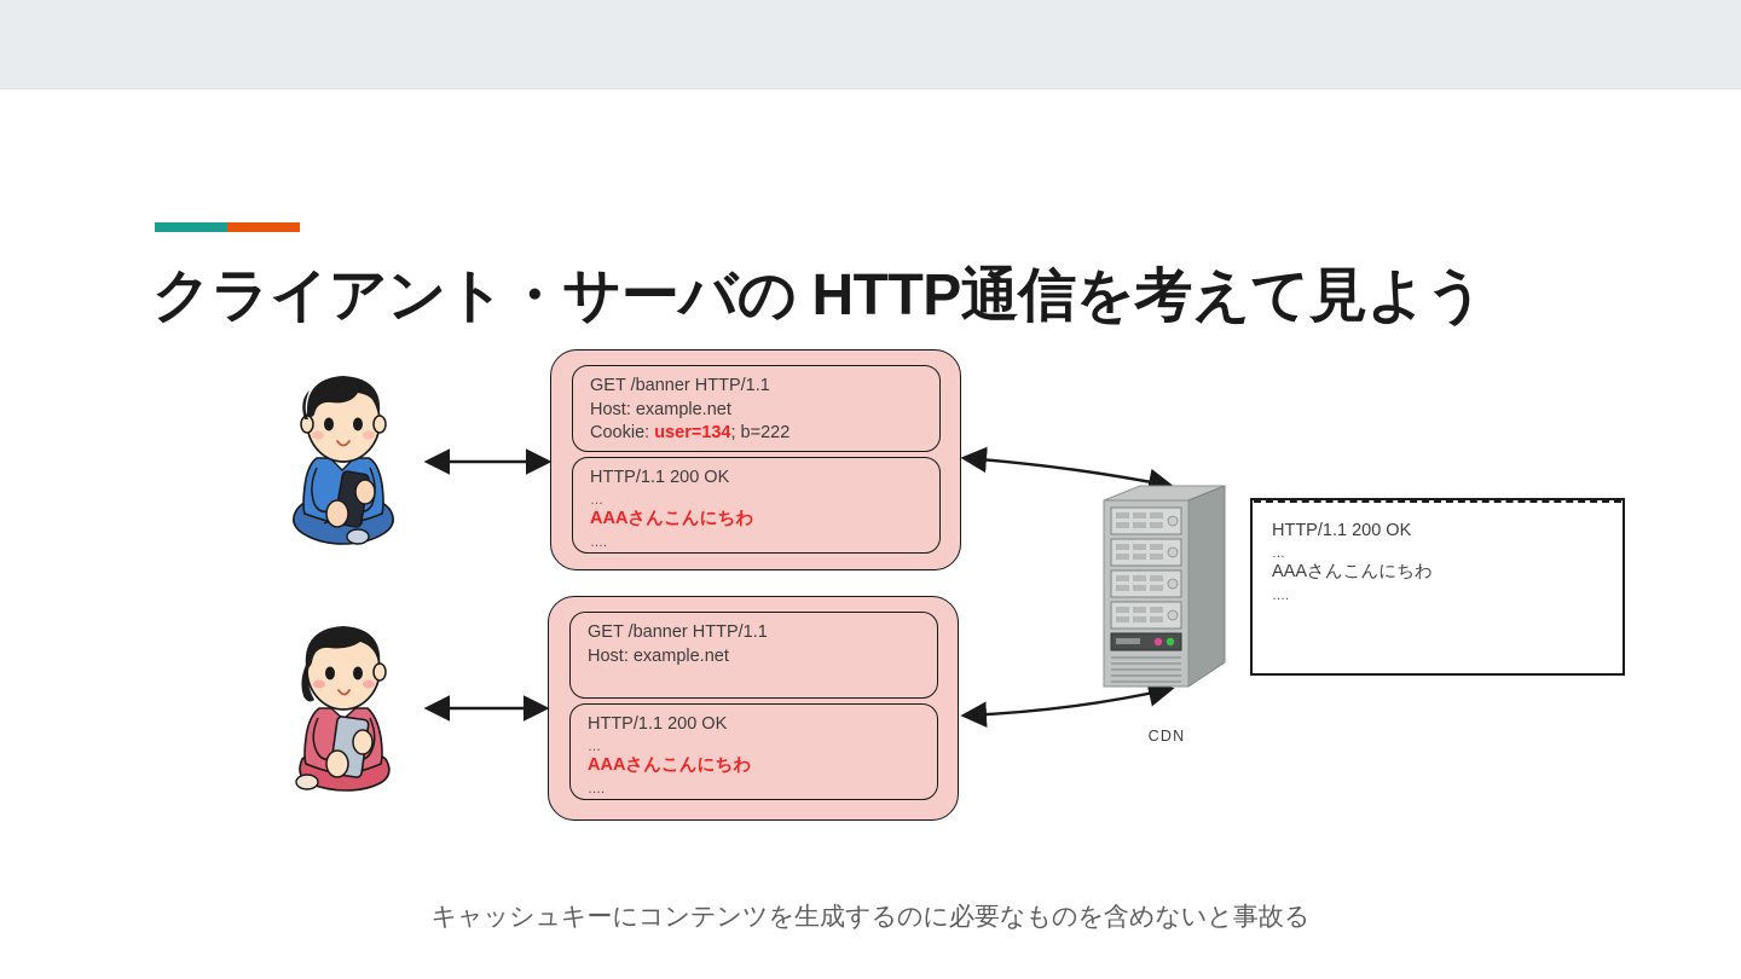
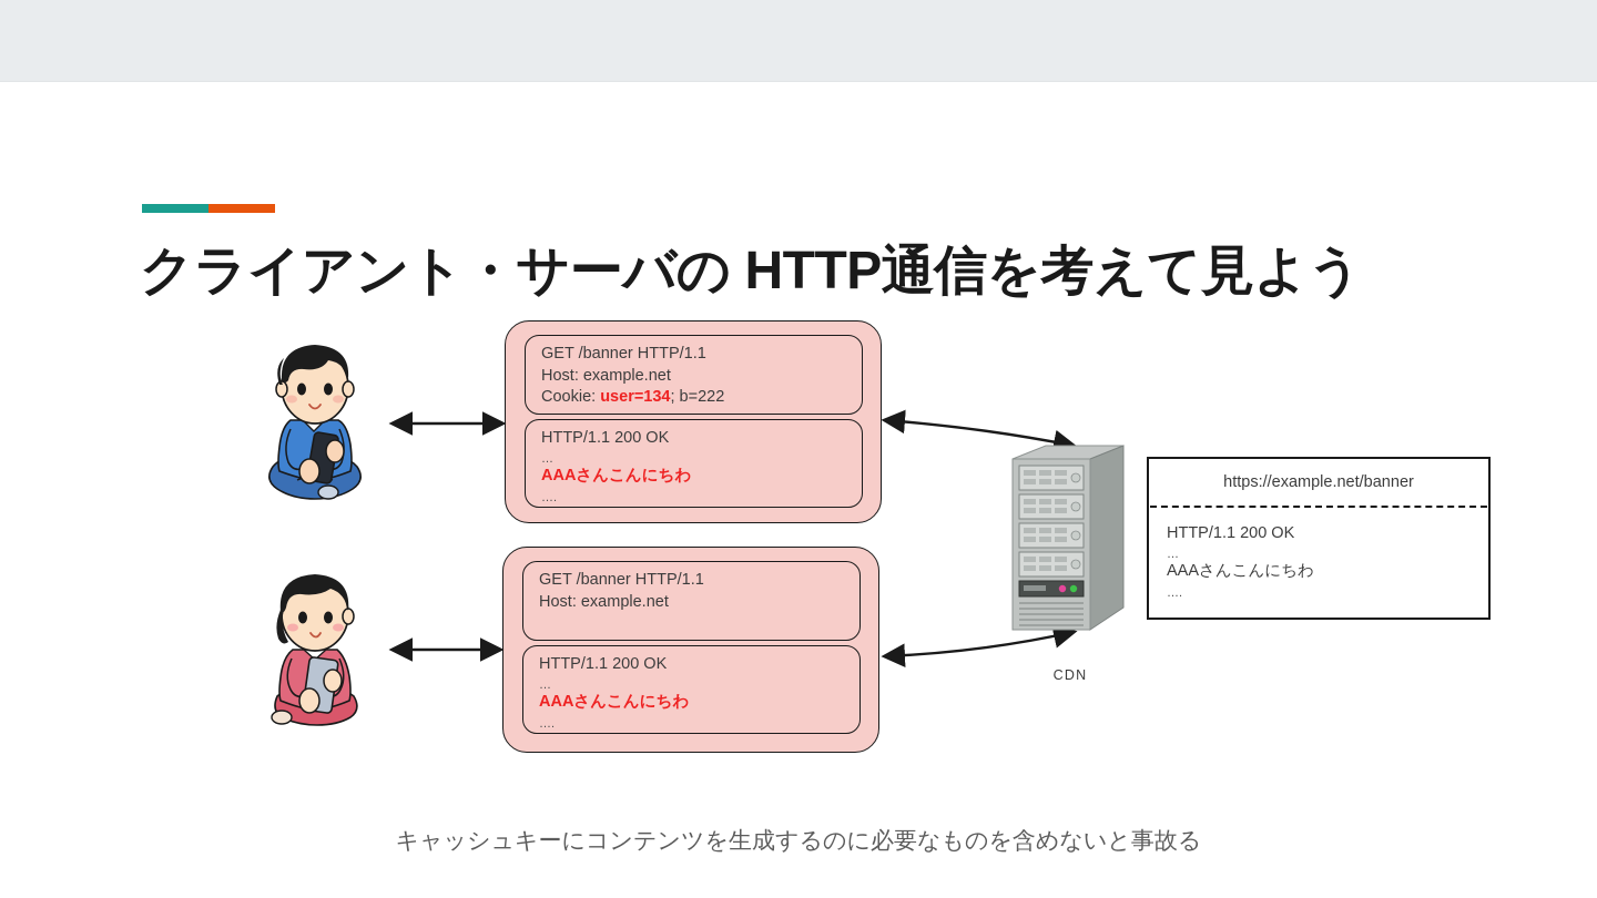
  クライアント・サーバの HTTP通信を考えて見よう
  GET /banner HTTP/1.1
  Host: example.net
  Cookie: user=134; b=222
  HTTP/1.1 200 OK
  …
  AAAさんこんにちわ
  ….
  GET /banner HTTP/1.1
  Host: example.net
  HTTP/1.1 200 OK
  …
  AAAさんこんにちわ
  ….
  CDN
+ https://example.net/banner
  HTTP/1.1 200 OK
  …
  AAAさんこんにちわ
  ….
  キャッシュキーにコンテンツを生成するのに必要なものを含めないと事故る
